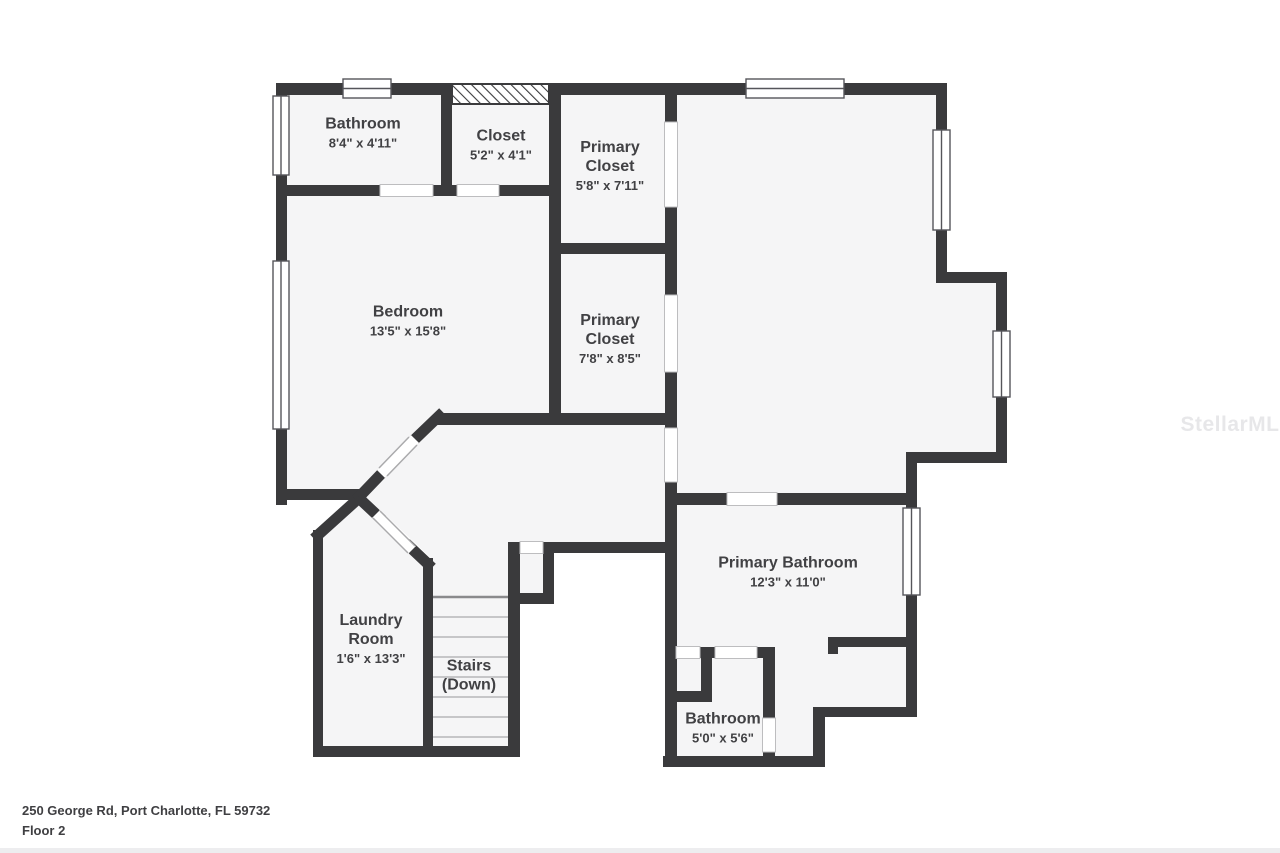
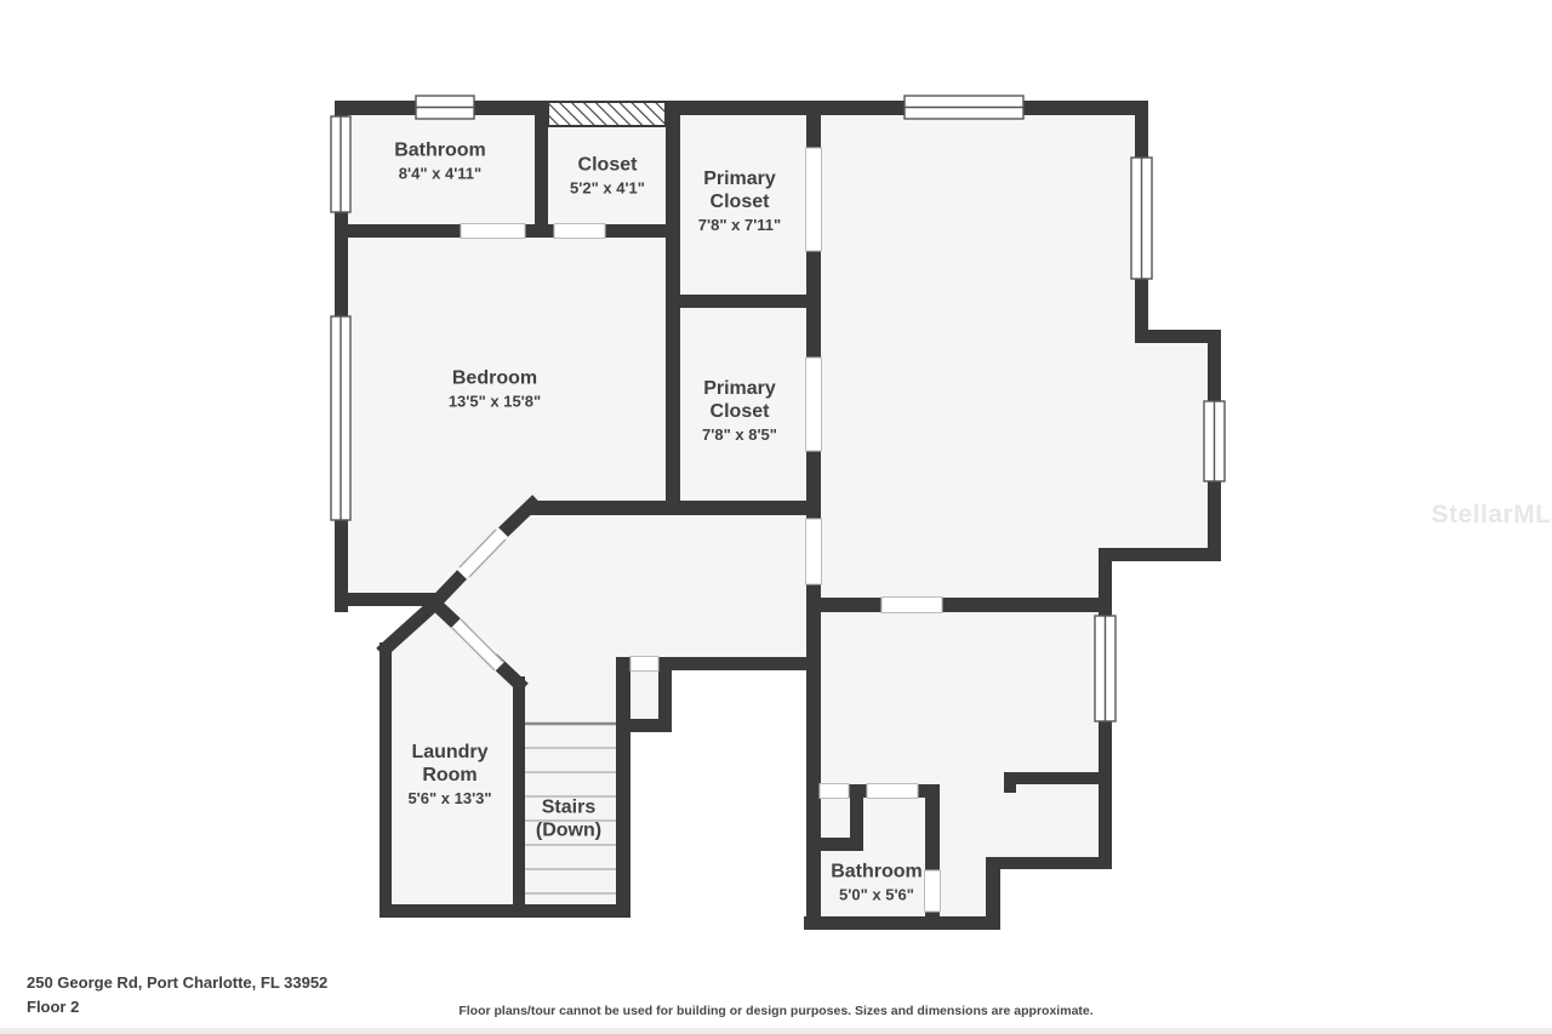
  Bathroom
  8'4" x 4'11"
  Closet
  5'2" x 4'1"
  Primary
  Closet
- 5'8" x 7'11"
+ 7'8" x 7'11"
  Bedroom
  13'5" x 15'8"
  Primary
  Closet
  7'8" x 8'5"
- Primary Bathroom
- 12'3" x 11'0"
  Laundry
  Room
- 1'6" x 13'3"
+ 5'6" x 13'3"
  Stairs
  (Down)
  Bathroom
  5'0" x 5'6"
- 250 George Rd, Port Charlotte, FL 59732
+ 250 George Rd, Port Charlotte, FL 33952
  Floor 2
+ Floor plans/tour cannot be used for building or design purposes. Sizes and dimensions are approximate.
  StellarML
